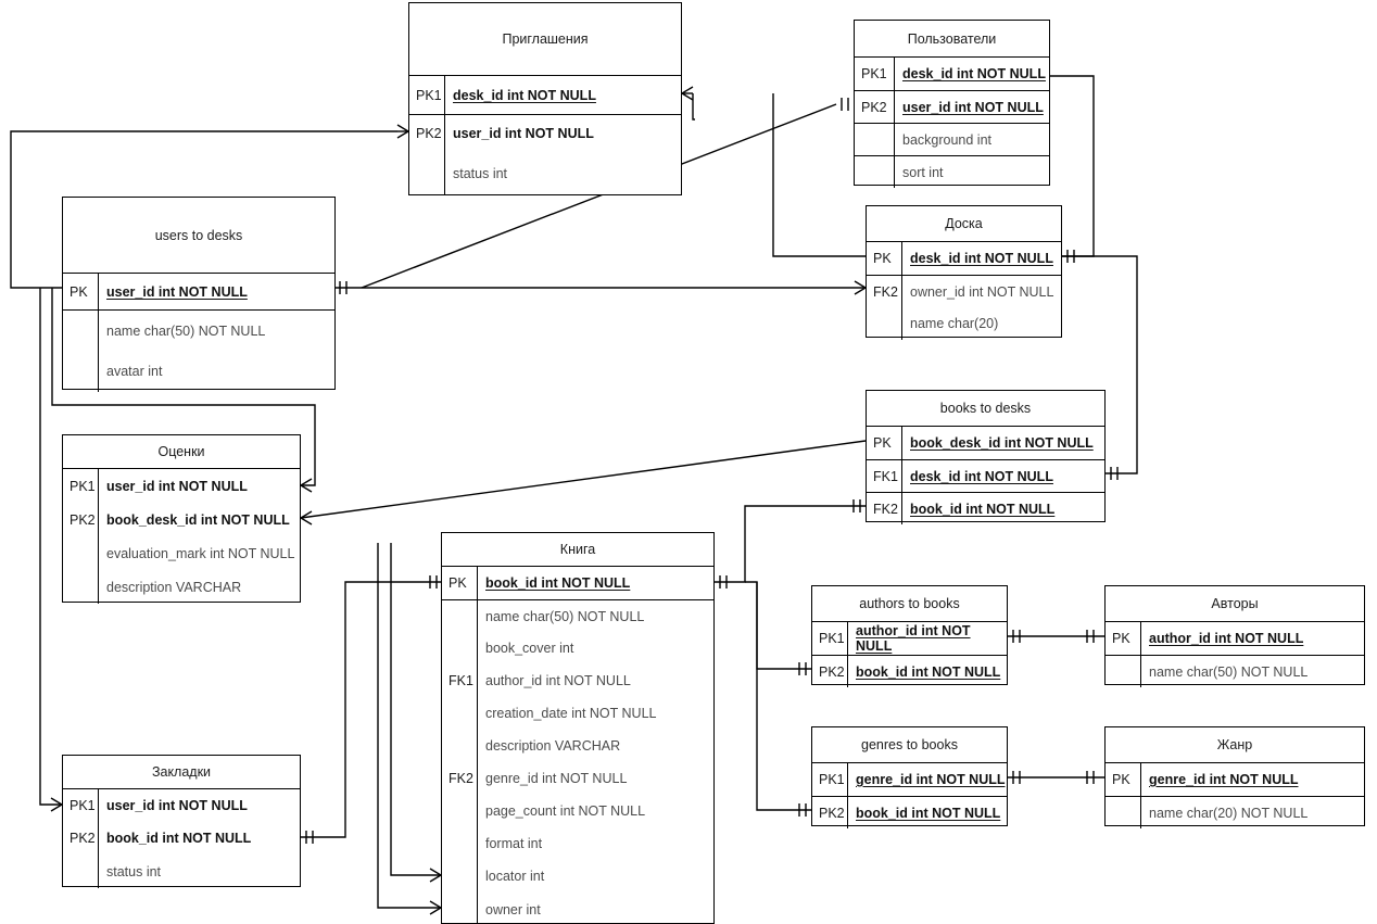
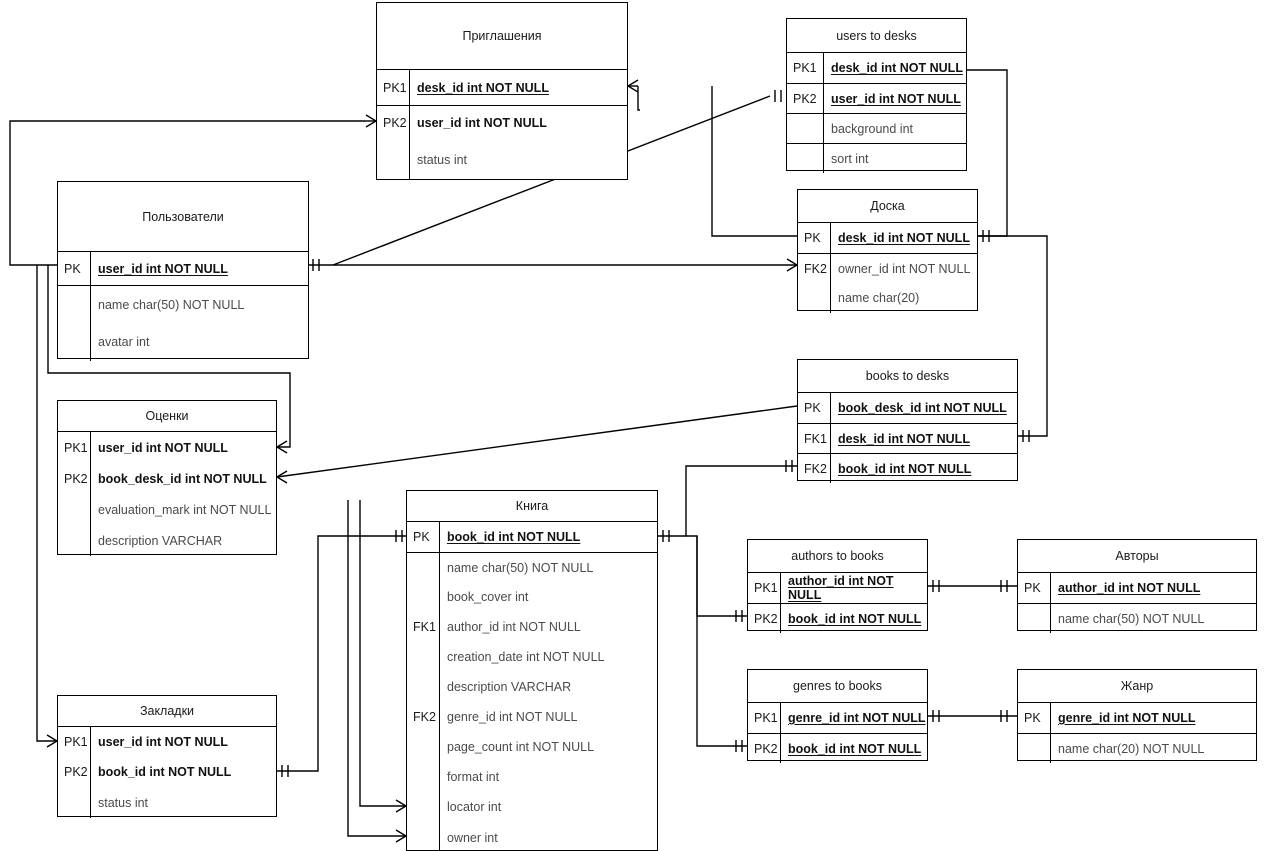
  Приглашения
  PK1
  desk_id int NOT NULL
  PK2
  user_id int NOT NULL
  status int
- Пользователи
+ users to desks
  PK1
  desk_id int NOT NULL
  PK2
  user_id int NOT NULL
  background int
  sort int
  Доска
  PK
  desk_id int NOT NULL
  FK2
  owner_id int NOT NULL
  name char(20)
- users to desks
+ Пользователи
  PK
  user_id int NOT NULL
  name char(50) NOT NULL
  avatar int
  Оценки
  PK1
  user_id int NOT NULL
  PK2
  book_desk_id int NOT NULL
  evaluation_mark int NOT NULL
  description VARCHAR
  Закладки
  PK1
  user_id int NOT NULL
  PK2
  book_id int NOT NULL
  status int
  Книга
  PK
  book_id int NOT NULL
  name char(50) NOT NULL
  book_cover int
  FK1
  author_id int NOT NULL
  creation_date int NOT NULL
  description VARCHAR
  FK2
  genre_id int NOT NULL
  page_count int NOT NULL
  format int
  locator int
  owner int
  books to desks
  PK
  book_desk_id int NOT NULL
  FK1
  desk_id int NOT NULL
  FK2
  book_id int NOT NULL
  authors to books
  PK1
  author_id int NOT NULL
  PK2
  book_id int NOT NULL
  Авторы
  PK
  author_id int NOT NULL
  name char(50) NOT NULL
  genres to books
  PK1
  genre_id int NOT NULL
  PK2
  book_id int NOT NULL
  Жанр
  PK
  genre_id int NOT NULL
  name char(20) NOT NULL
